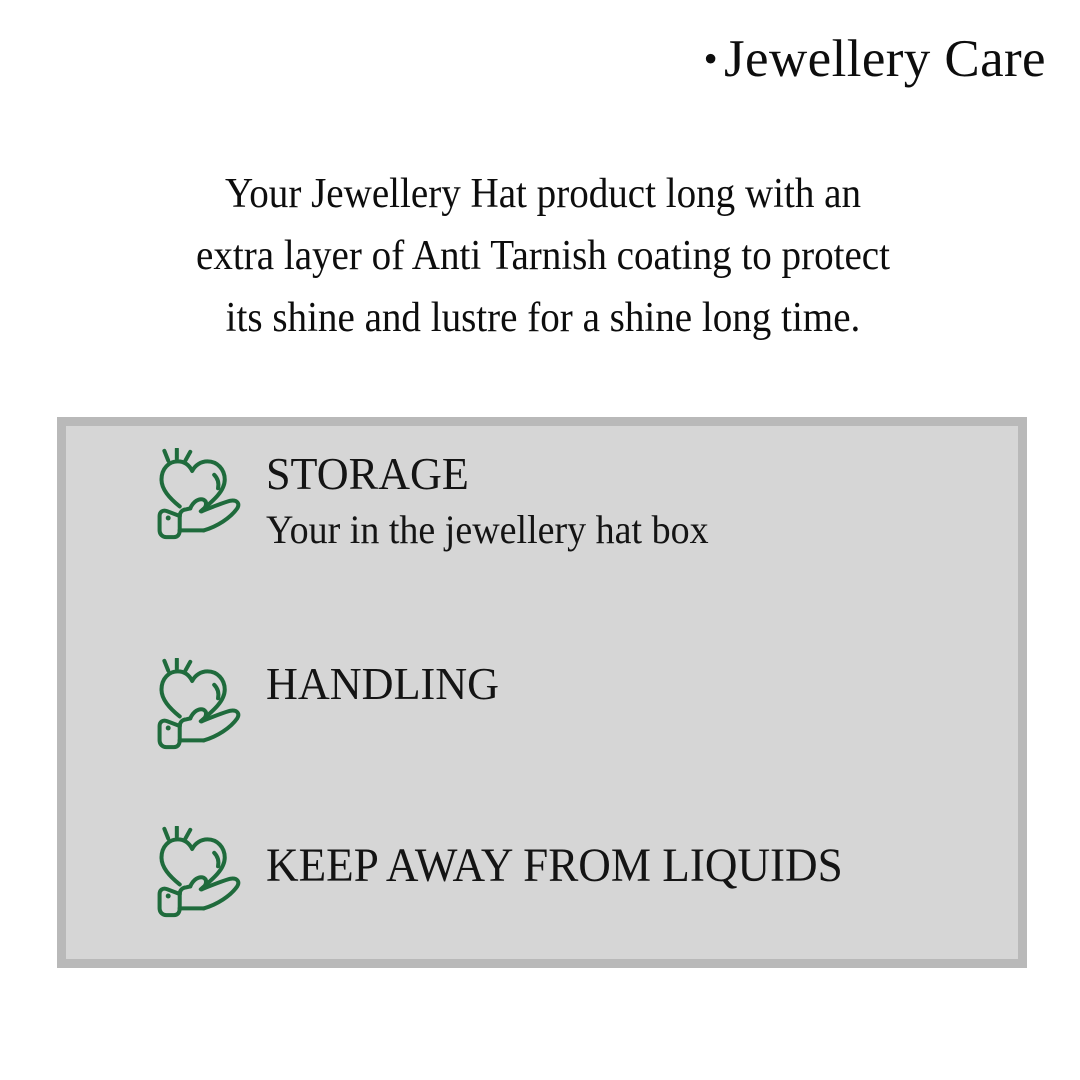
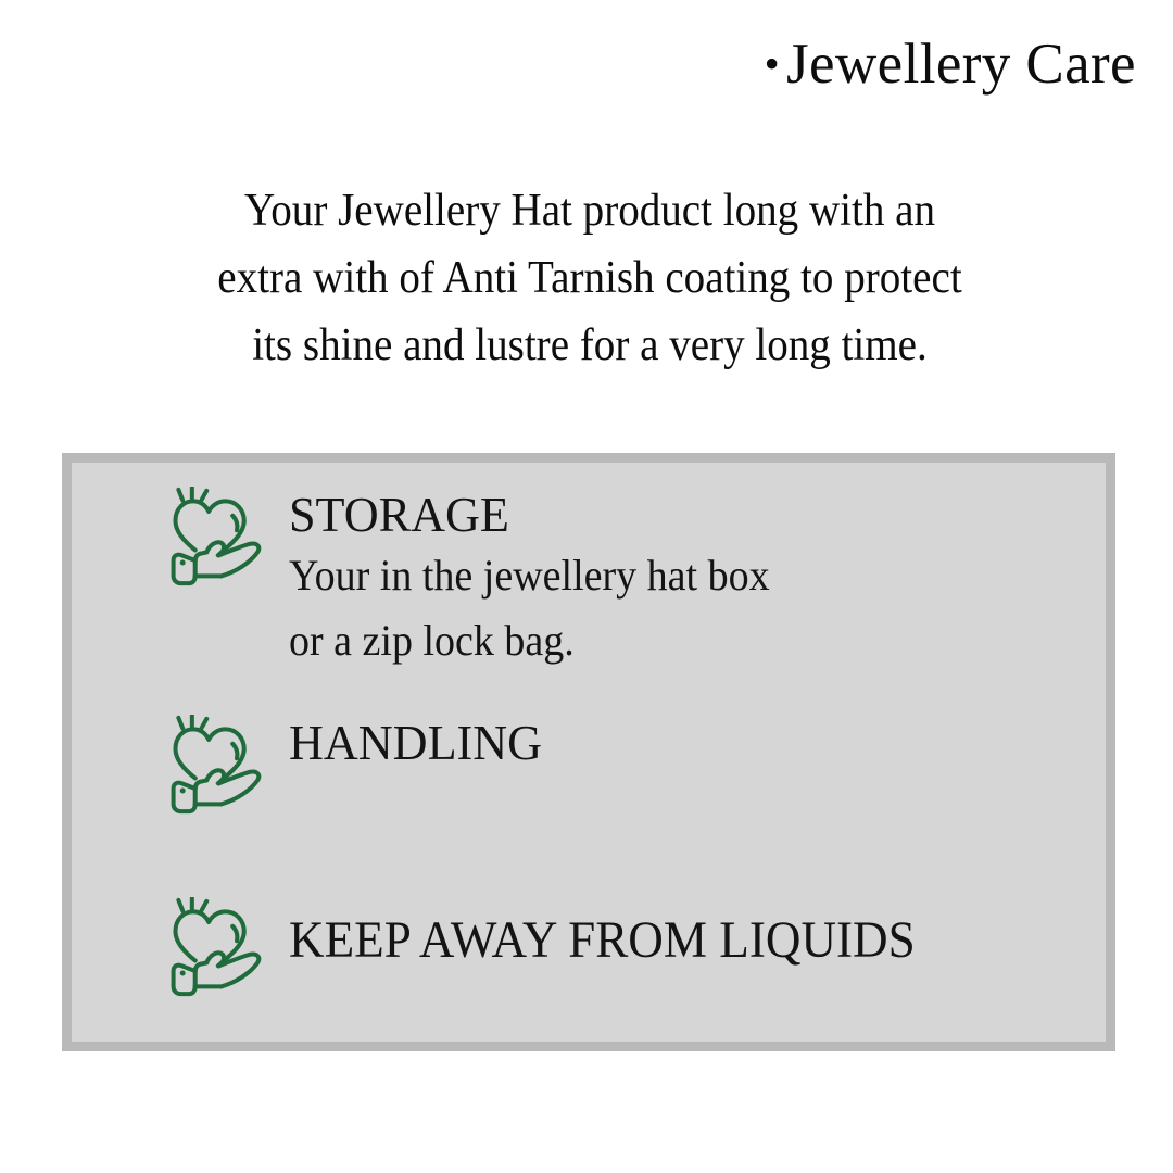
  • Jewellery Care
  Your Jewellery Hat product long with an
- extra layer of Anti Tarnish coating to protect
+ extra with of Anti Tarnish coating to protect
- its shine and lustre for a shine long time.
+ its shine and lustre for a very long time.
  STORAGE
  Your in the jewellery hat box
+ or a zip lock bag.
  HANDLING
  KEEP AWAY FROM LIQUIDS
